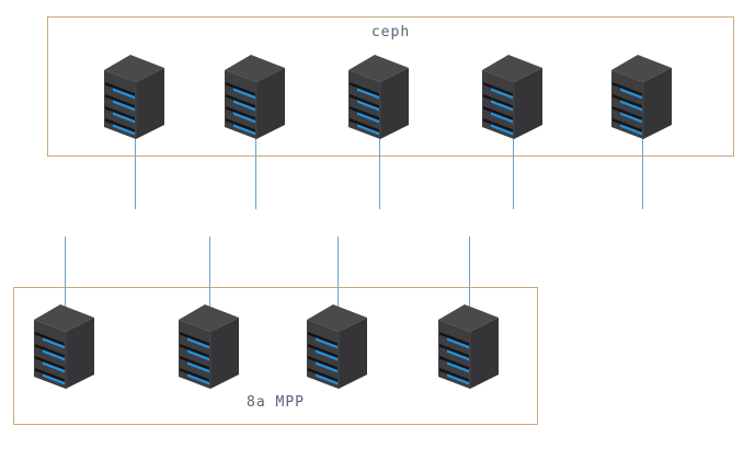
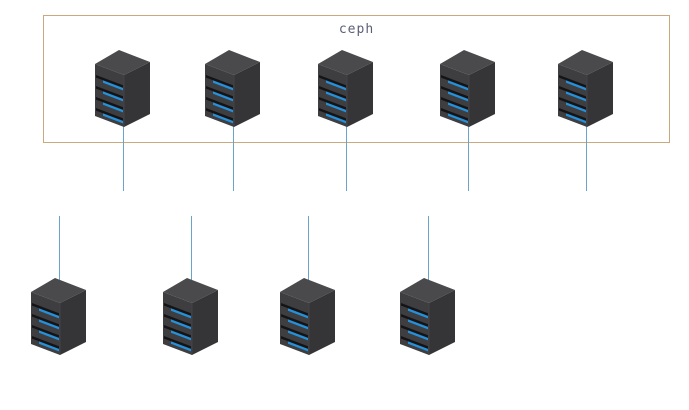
  ceph
- 8a MPP
